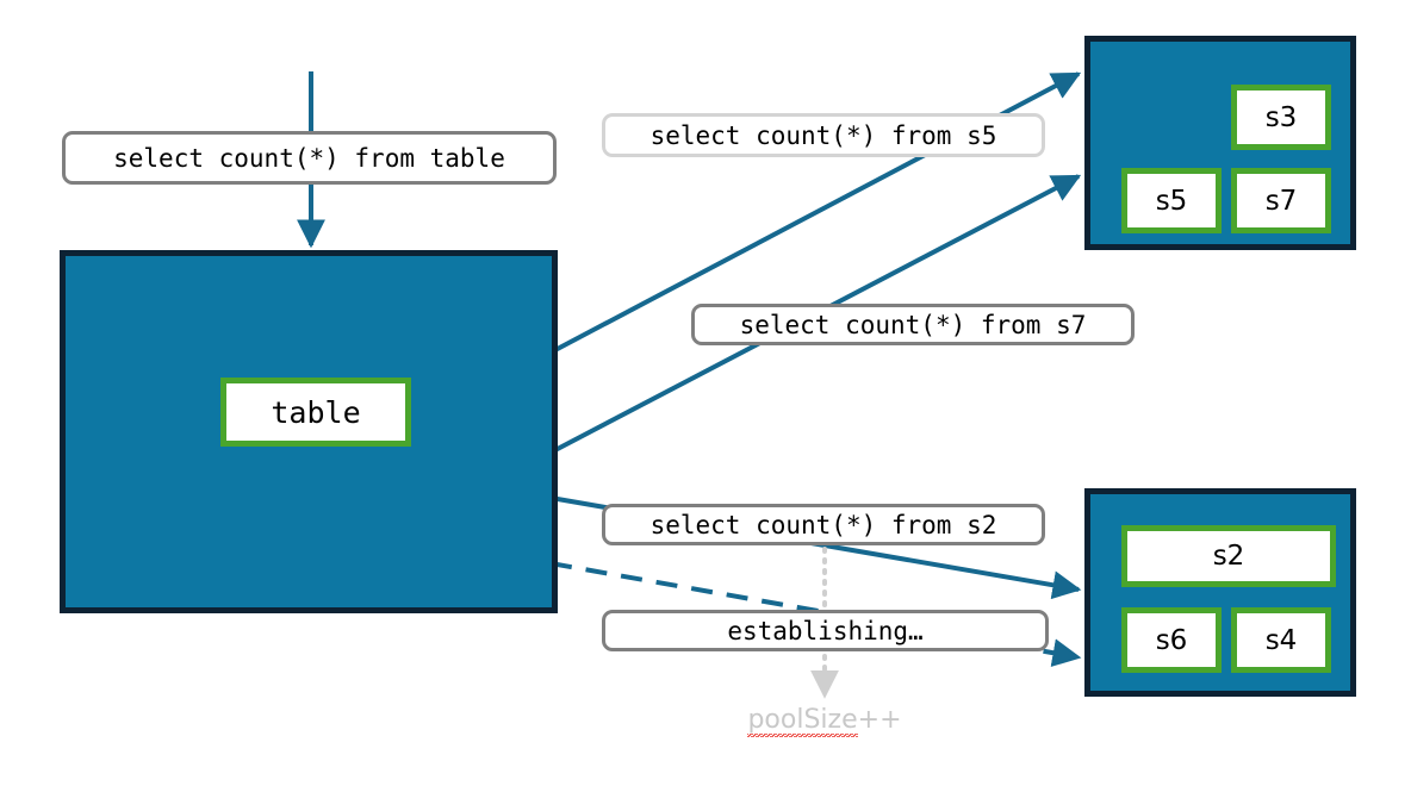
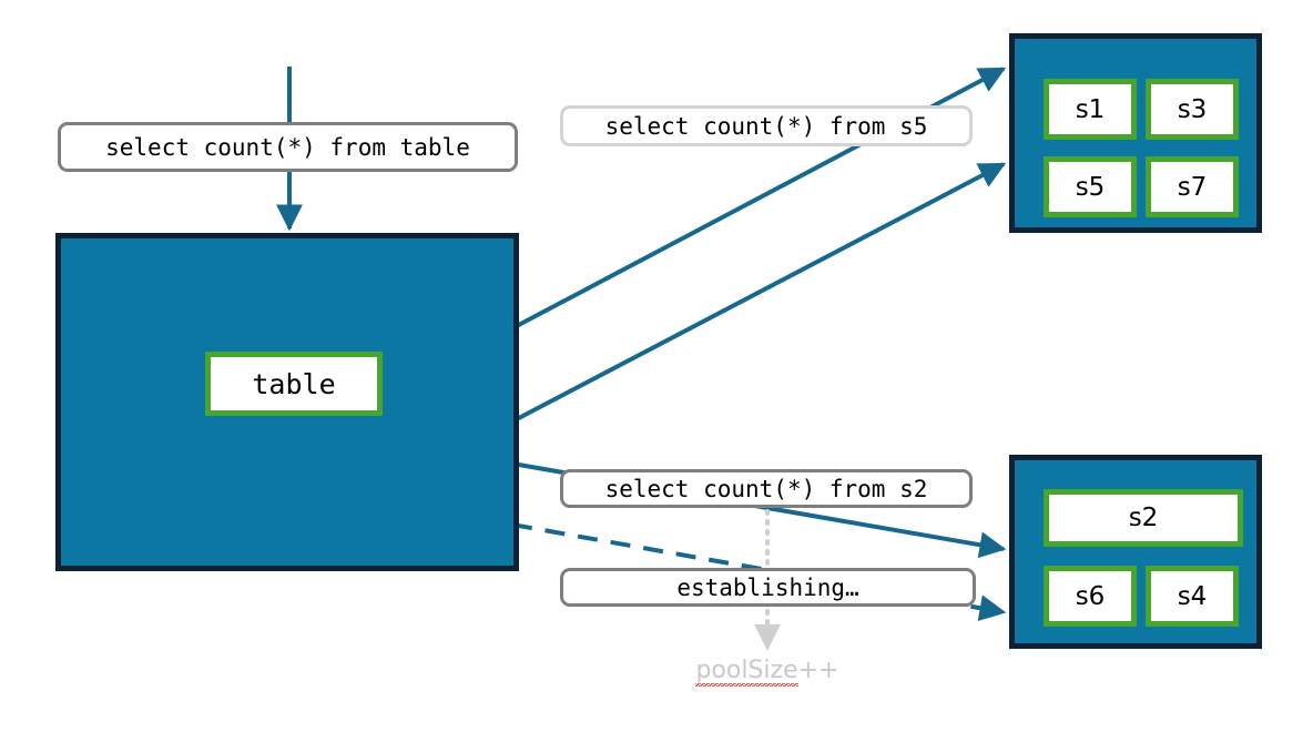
  table
+ s1
  s3
  s5
  s7
  s2
  s6
  s4
  select count(*) from table
  select count(*) from s5
- select count(*) from s7
  select count(*) from s2
  establishing…
  poolSize++
